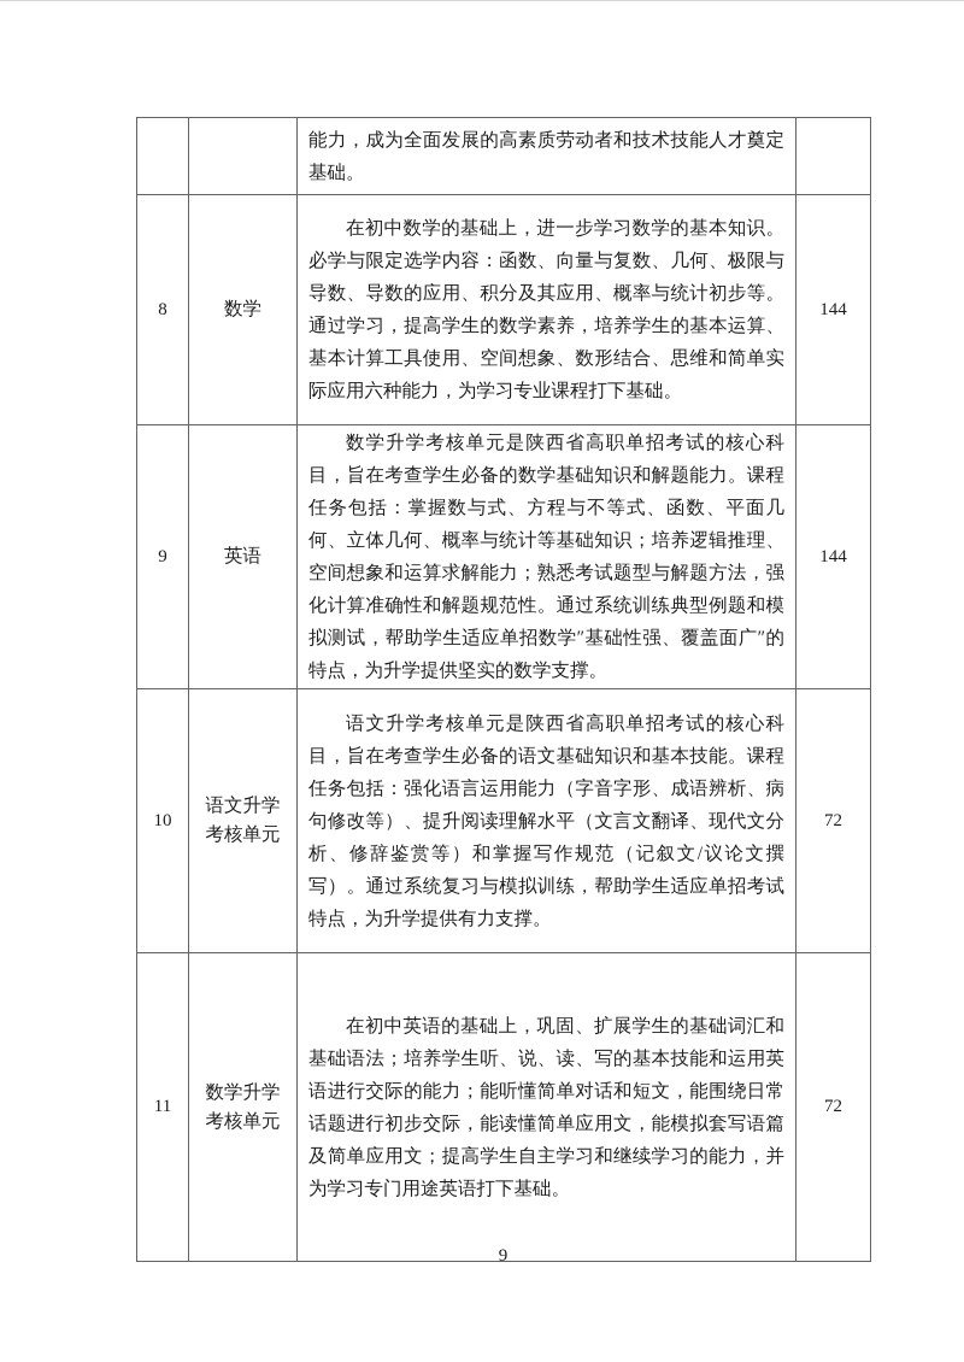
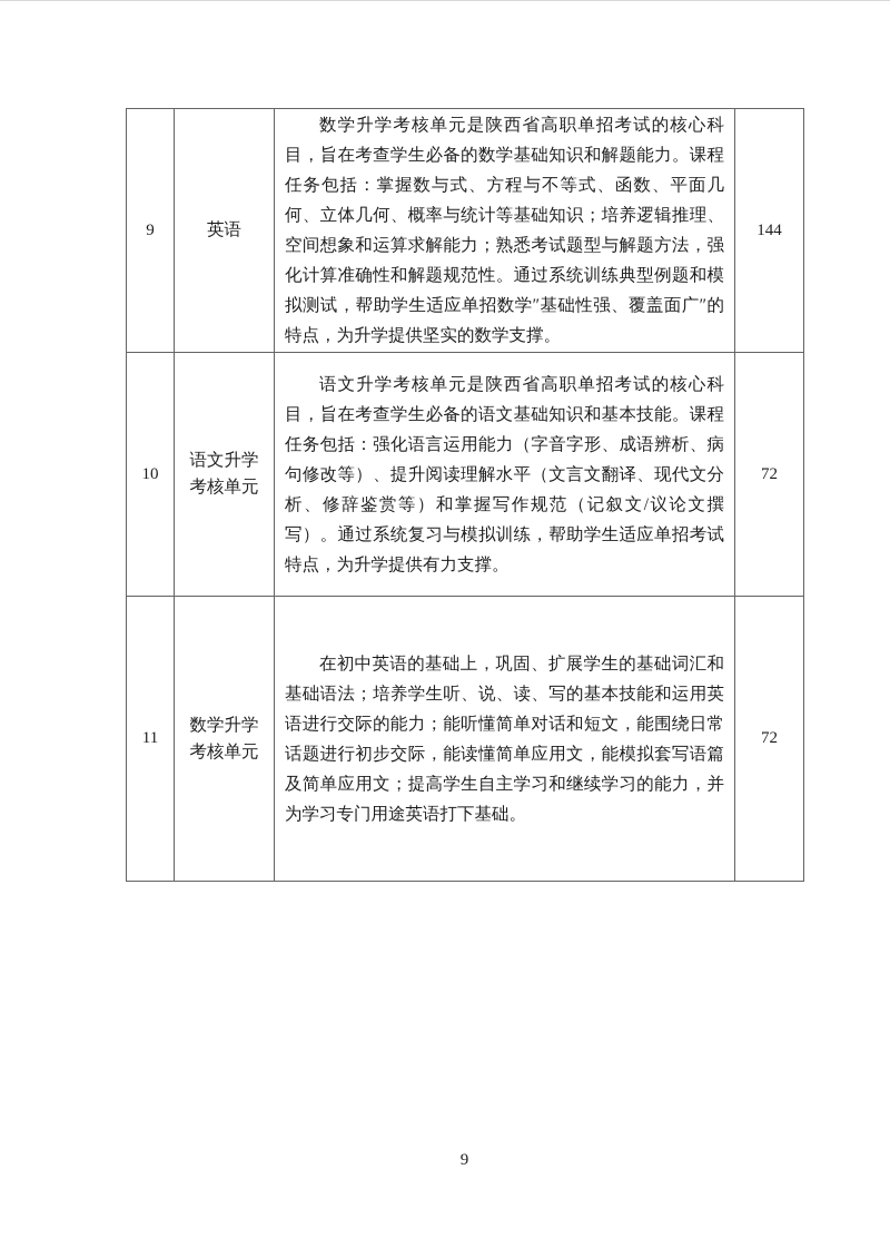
- 		能力，成为全面发展的高素质劳动者和技术技能人才奠定基础。
- 8	数学	在初中数学的基础上，进一步学习数学的基本知识。必学与限定选学内容：函数、向量与复数、几何、极限与导数、导数的应用、积分及其应用、概率与统计初步等。通过学习，提高学生的数学素养，培养学生的基本运算、基本计算工具使用、空间想象、数形结合、思维和简单实际应用六种能力，为学习专业课程打下基础。	144
  9	英语	数学升学考核单元是陕西省高职单招考试的核心科目，旨在考查学生必备的数学基础知识和解题能力。课程任务包括：掌握数与式、方程与不等式、函数、平面几何、立体几何、概率与统计等基础知识；培养逻辑推理、空间想象和运算求解能力；熟悉考试题型与解题方法，强化计算准确性和解题规范性。通过系统训练典型例题和模拟测试，帮助学生适应单招数学″基础性强、覆盖面广″的特点，为升学提供坚实的数学支撑。	144
  10	语文升学考核单元	语文升学考核单元是陕西省高职单招考试的核心科目，旨在考查学生必备的语文基础知识和基本技能。课程任务包括：强化语言运用能力（字音字形、成语辨析、病句修改等）、提升阅读理解水平（文言文翻译、现代文分析、修辞鉴赏等）和掌握写作规范（记叙文/议论文撰写）。通过系统复习与模拟训练，帮助学生适应单招考试特点，为升学提供有力支撑。	72
  11	数学升学考核单元	在初中英语的基础上，巩固、扩展学生的基础词汇和基础语法；培养学生听、说、读、写的基本技能和运用英语进行交际的能力；能听懂简单对话和短文，能围绕日常话题进行初步交际，能读懂简单应用文，能模拟套写语篇及简单应用文；提高学生自主学习和继续学习的能力，并为学习专门用途英语打下基础。	72
  9
